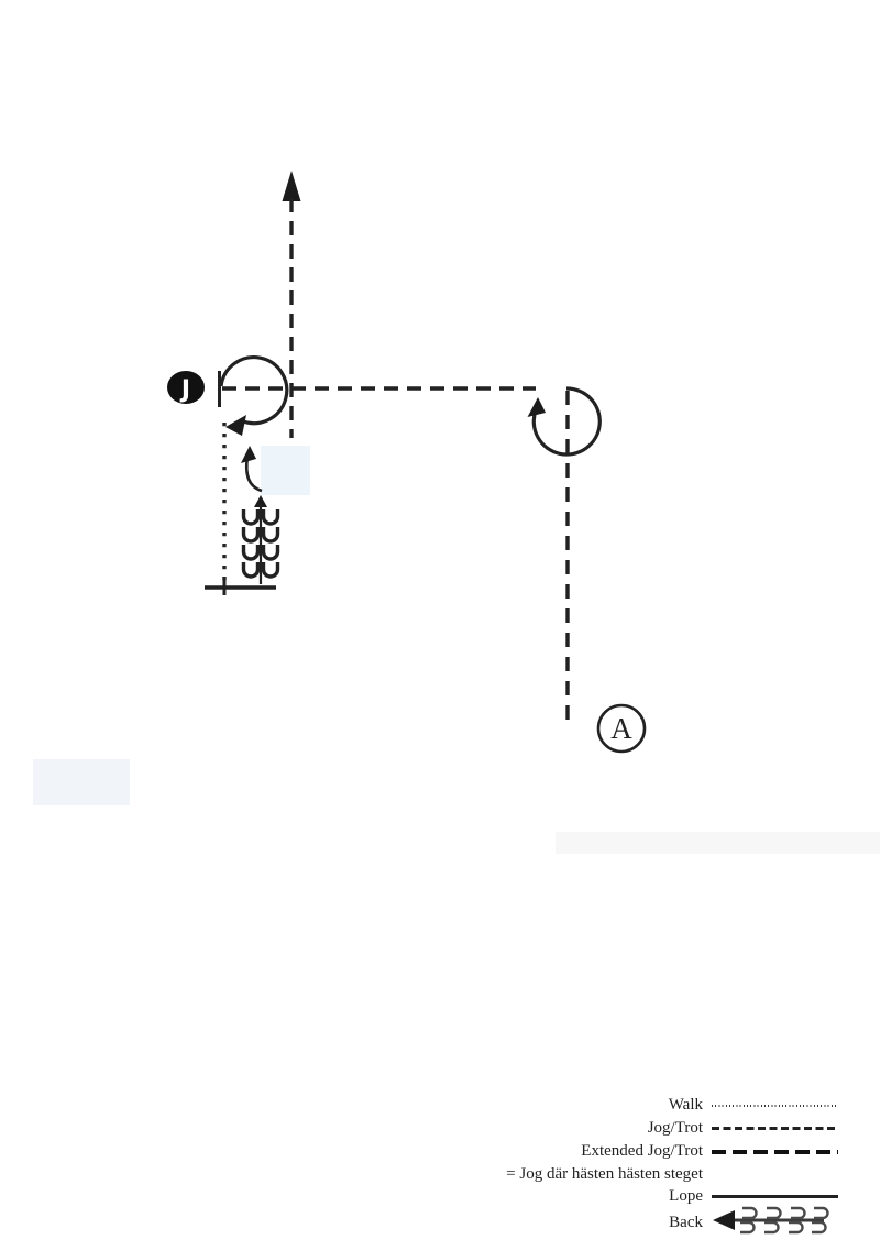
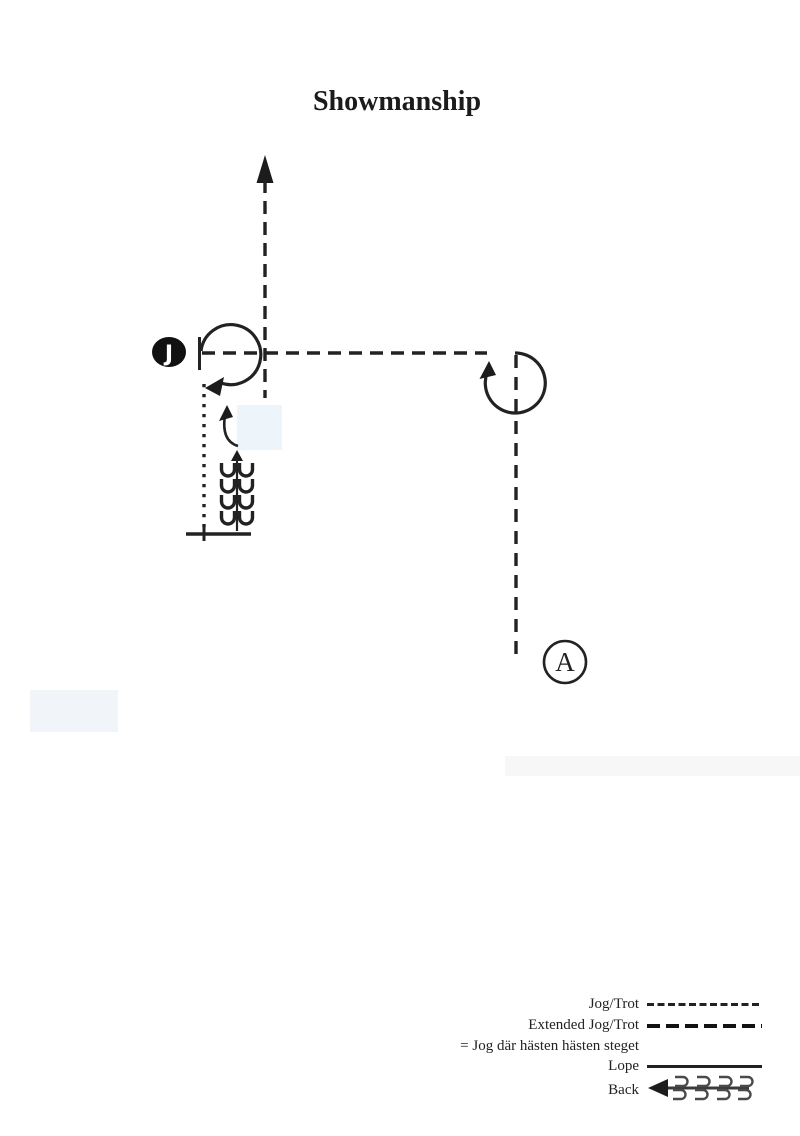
+ Showmanship
  J
  A
- Walk
  Jog/Trot
  Extended Jog/Trot
  = Jog där hästen hästen steget
  Lope
  Back
